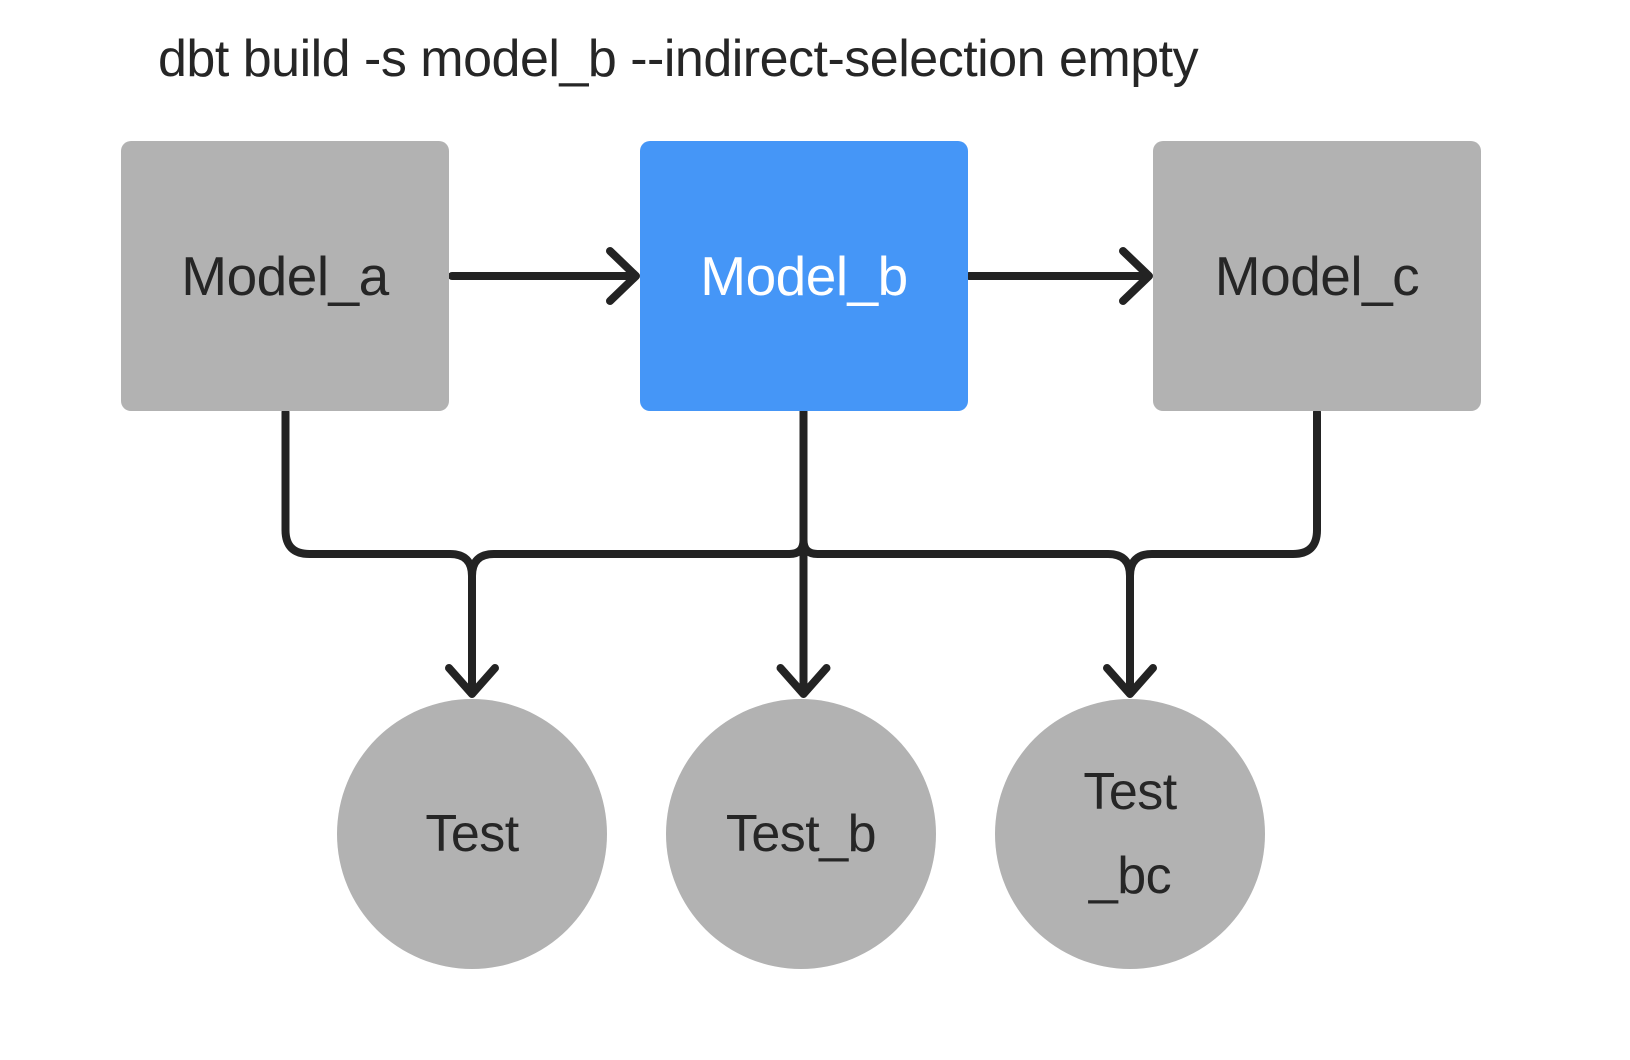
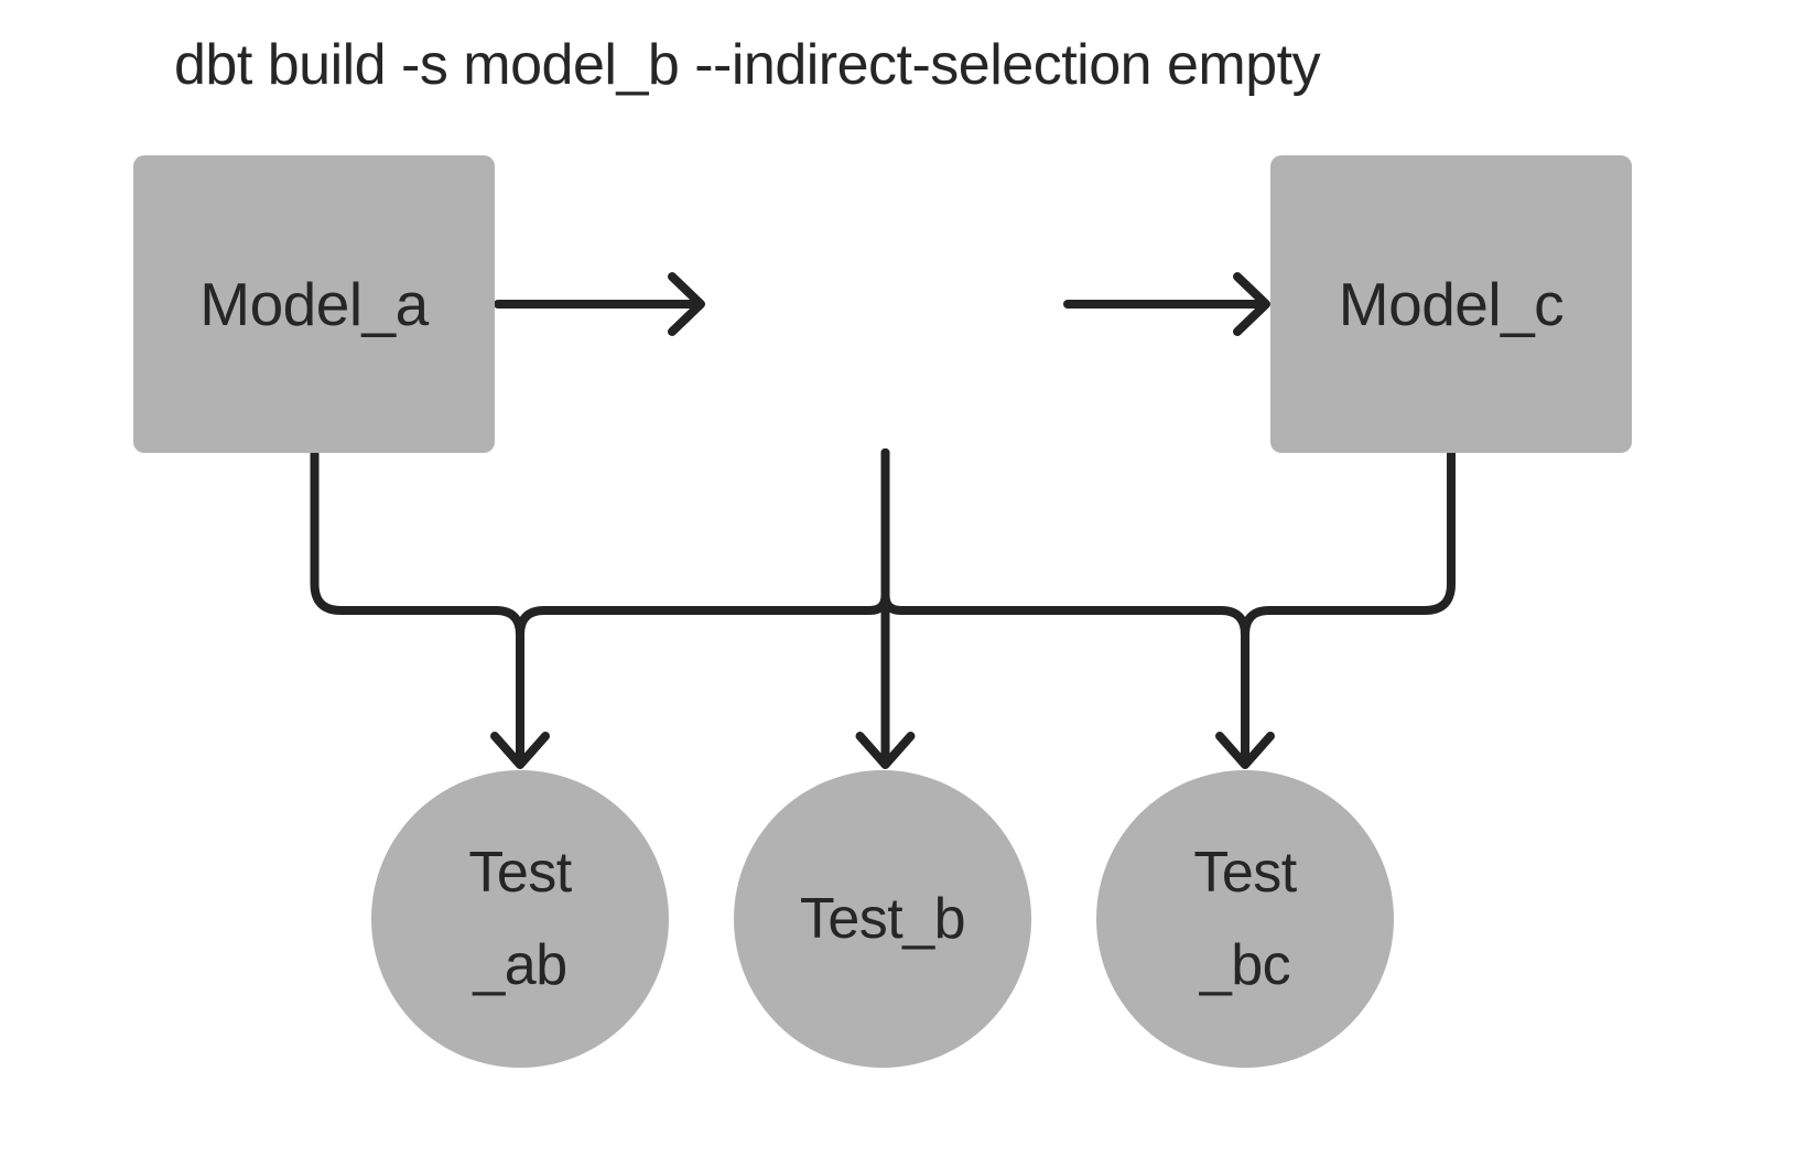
  dbt build -s model_b --indirect-selection empty
  Model_a
- Model_b
  Model_c
  Test
+ _ab
  Test_b
  Test
  _bc
